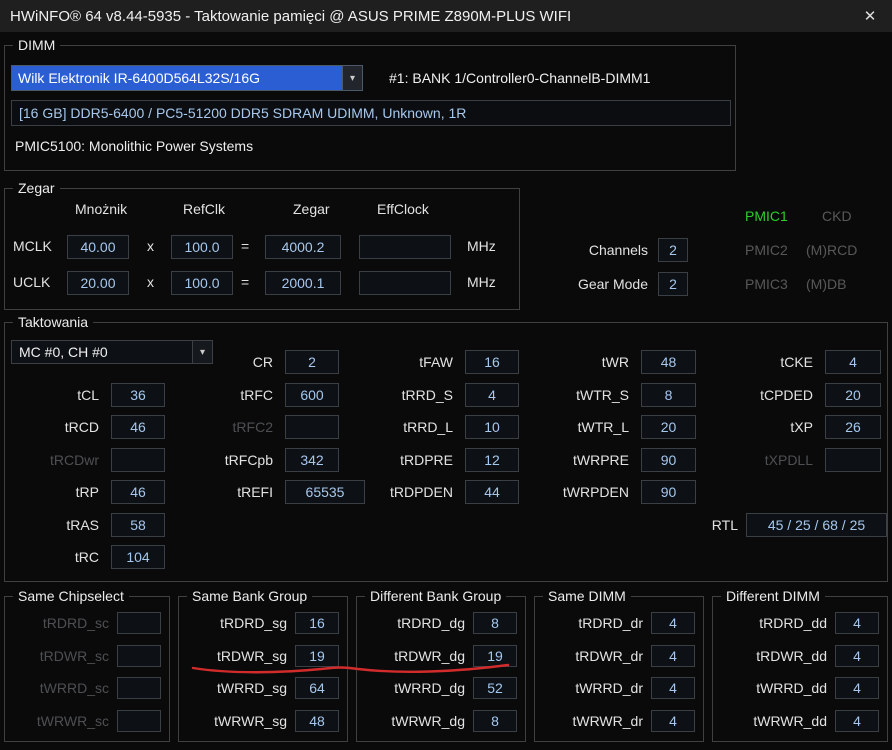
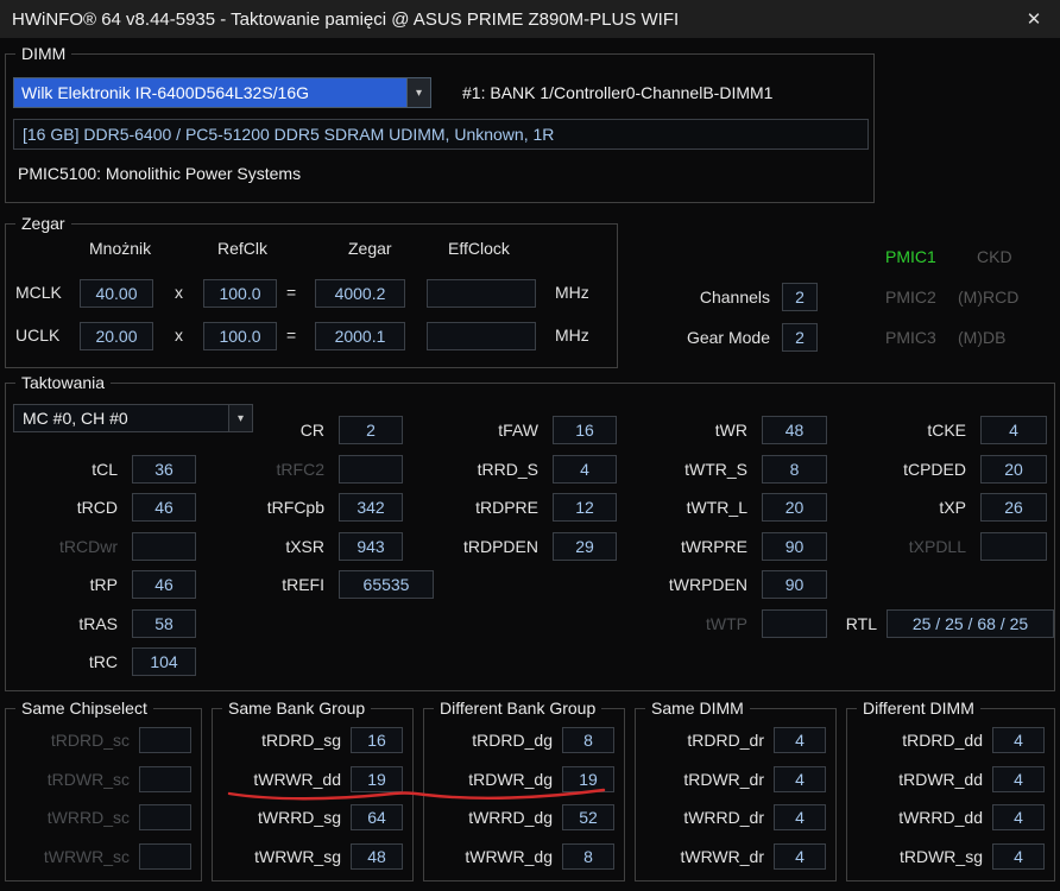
  HWiNFO® 64 v8.44-5935 - Taktowanie pamięci @ ASUS PRIME Z890M-PLUS WIFI
  ✕
  DIMM
  Wilk Elektronik IR-6400D564L32S/16G
  ▾
  #1: BANK 1/Controller0-ChannelB-DIMM1
  [16 GB] DDR5-6400 / PC5-51200 DDR5 SDRAM UDIMM, Unknown, 1R
  PMIC5100: Monolithic Power Systems
  Zegar
  Mnożnik
  RefClk
  Zegar
  EffClock
  MCLK
  40.00
  x
  100.0
  =
  4000.2
  MHz
  UCLK
  20.00
  x
  100.0
  =
  2000.1
  MHz
  Channels
  2
  Gear Mode
  2
  PMIC1
  CKD
  PMIC2
  (M)RCD
  PMIC3
  (M)DB
  Taktowania
  MC #0, CH #0
  ▾
  tCL
  36
  tRCD
  46
  tRCDwr
  tRP
  46
  tRAS
  58
  tRC
  104
  CR
  2
- tRFC
- 600
  tRFC2
  tRFCpb
  342
+ tXSR
+ 943
  tREFI
  65535
  tFAW
  16
  tRRD_S
  4
- tRRD_L
- 10
  tRDPRE
  12
  tRDPDEN
- 44
+ 29
  tWR
  48
  tWTR_S
  8
  tWTR_L
  20
  tWRPRE
  90
  tWRPDEN
  90
+ tWTP
  tCKE
  4
  tCPDED
  20
  tXP
  26
  tXPDLL
  RTL
- 45 / 25 / 68 / 25
+ 25 / 25 / 68 / 25
  Same Chipselect
  tRDRD_sc
  tRDWR_sc
  tWRRD_sc
  tWRWR_sc
  Same Bank Group
  tRDRD_sg
  16
- tRDWR_sg
+ tWRWR_dd
  19
  tWRRD_sg
  64
  tWRWR_sg
  48
  Different Bank Group
  tRDRD_dg
  8
  tRDWR_dg
  19
  tWRRD_dg
  52
  tWRWR_dg
  8
  Same DIMM
  tRDRD_dr
  4
  tRDWR_dr
  4
  tWRRD_dr
  4
  tWRWR_dr
  4
  Different DIMM
  tRDRD_dd
  4
  tRDWR_dd
  4
  tWRRD_dd
  4
- tWRWR_dd
+ tRDWR_sg
  4
